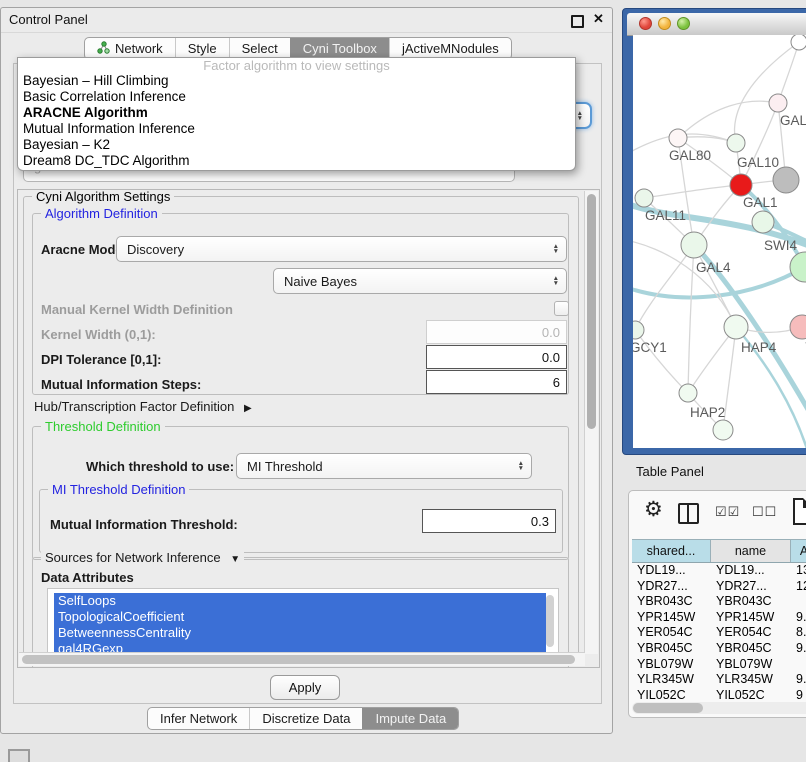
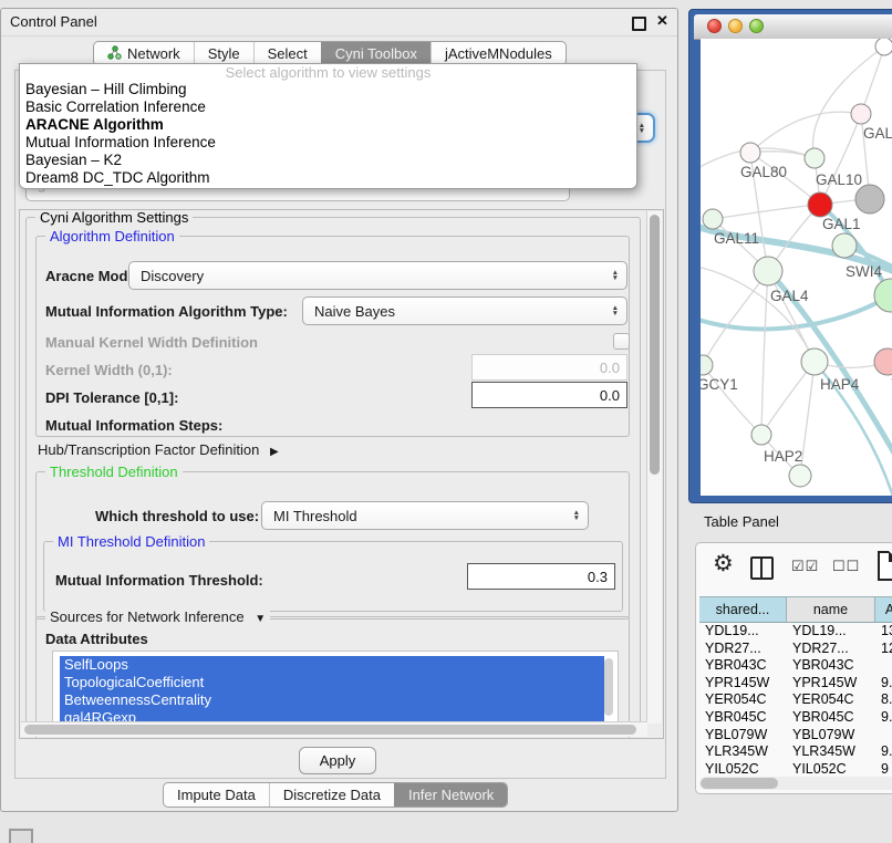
  Control Panel
  ✕
  Network
  Style
  Select
  Cyni Toolbox
  jActiveMNodules
  Cyni Algorithm Settings
  Algorithm Definition
  Aracne Mod
  Discovery
+ Mutual Information Algorithm Type:
  Naive Bayes
  Manual Kernel Width Definition
  Kernel Width (0,1):
  0.0
  DPI Tolerance [0,1]:
  0.0
  Mutual Information Steps:
- 6
  Hub/Transcription Factor Definition ▶
  Threshold Definition
  Which threshold to use:
  MI Threshold
  MI Threshold Definition
  Mutual Information Threshold:
  0.3
  Sources for Network Inference ▼
  Data Attributes
  SelfLoops
  TopologicalCoefficient
  BetweennessCentrality
  gal4RGexp
  Apply
- Infer Network
+ Impute Data
  Discretize Data
- Impute Data
+ Infer Network
- Factor algorithm to view settings
+ Select algorithm to view settings
  Bayesian – Hill Climbing
  Basic Correlation Inference
  ARACNE Algorithm
  Mutual Information Inference
  Bayesian – K2
  Dream8 DC_TDC Algorithm
  GAL
  GAL80
  GAL10
  GAL1
  GAL11
  SWI4
  GAL4
  GCY1
  HAP4
  HAP2
  Table Panel
  ⚙
  ☑☑
  ☐☐
  shared...
  name
  A
  YDL19...
  YDL19...
  YDR27...
  YDR27...
  YBR043C
  YBR043C
  YPR145W
  YPR145W
  9.
  YER054C
  YER054C
  8.
  YBR045C
  YBR045C
  9.
  YBL079W
  YBL079W
  YLR345W
  YLR345W
  9.
  YIL052C
  YIL052C
  9
